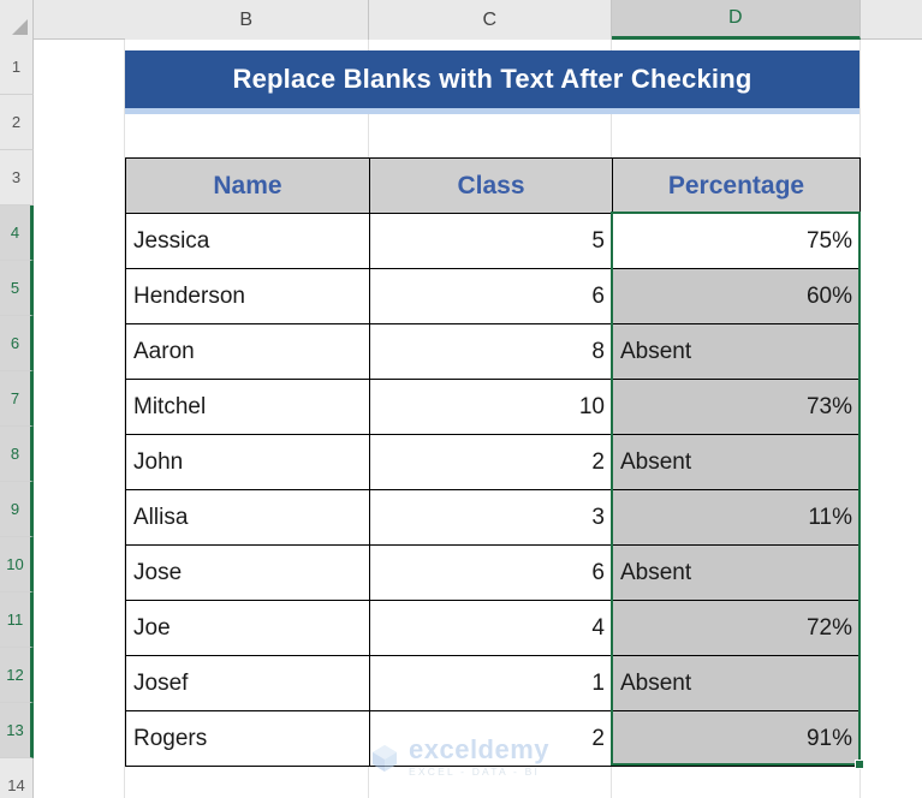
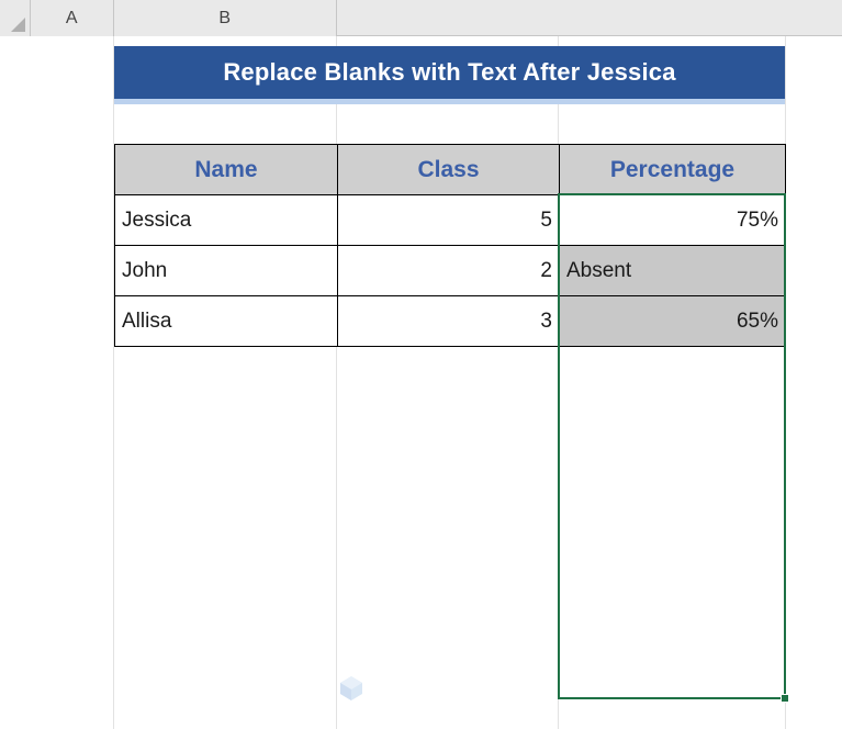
+ A
  B
- C
- D
- 1
- 2
- 3
- 4
- 5
- 6
- 7
- 8
- 9
- 10
- 11
- 12
- 13
- 14
- Replace Blanks with Text After Checking
+ Replace Blanks with Text After Jessica
  Name	Class	Percentage
  Jessica	5	75%
- Henderson	6	60%
- Aaron	8	Absent
- Mitchel	10	73%
  John	2	Absent
- Allisa	3	11%
+ Allisa	3	65%
- Jose	6	Absent
- Joe	4	72%
- Josef	1	Absent
- Rogers	2	91%
- exceldemy
- EXCEL - DATA - BI
